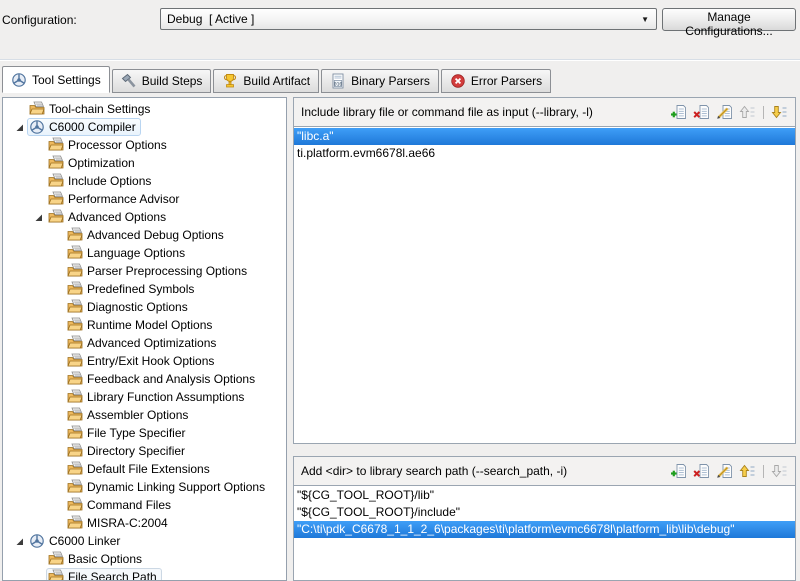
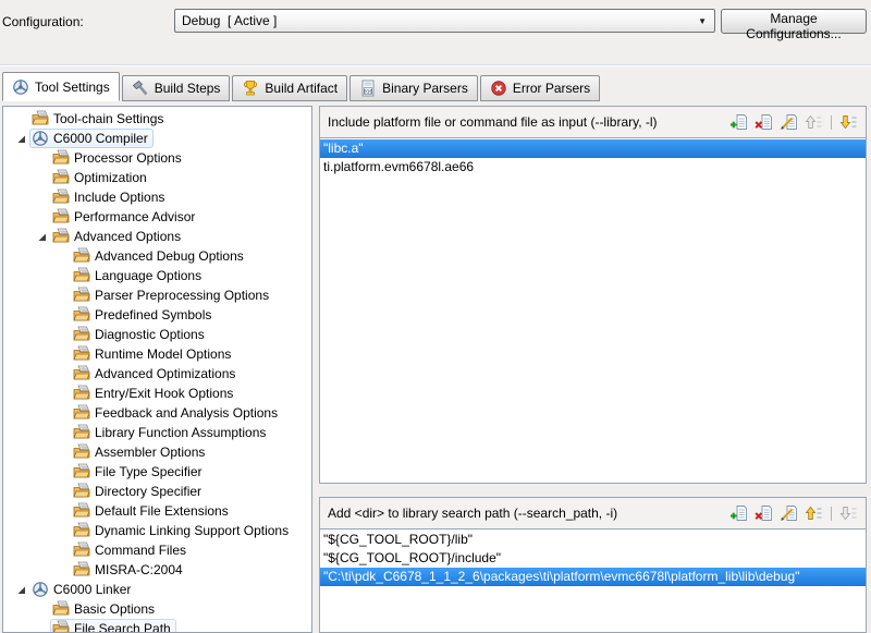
  Configuration:
  Debug [ Active ]
  ▼
  Manage Configurations...
  Tool Settings
  Build Steps
  Build Artifact
  Binary Parsers
  Error Parsers
  Tool-chain Settings
  C6000 Compiler
  Processor Options
  Optimization
  Include Options
  Performance Advisor
  Advanced Options
  Advanced Debug Options
  Language Options
  Parser Preprocessing Options
  Predefined Symbols
  Diagnostic Options
  Runtime Model Options
  Advanced Optimizations
  Entry/Exit Hook Options
  Feedback and Analysis Options
  Library Function Assumptions
  Assembler Options
  File Type Specifier
  Directory Specifier
  Default File Extensions
  Dynamic Linking Support Options
  Command Files
  MISRA-C:2004
  C6000 Linker
  Basic Options
  File Search Path
- Include library file or command file as input (--library, -l)
+ Include platform file or command file as input (--library, -l)
  "libc.a"
  ti.platform.evm6678l.ae66
  Add <dir> to library search path (--search_path, -i)
  "${CG_TOOL_ROOT}/lib"
  "${CG_TOOL_ROOT}/include"
  "C:\ti\pdk_C6678_1_1_2_6\packages\ti\platform\evmc6678l\platform_lib\lib\debug"
